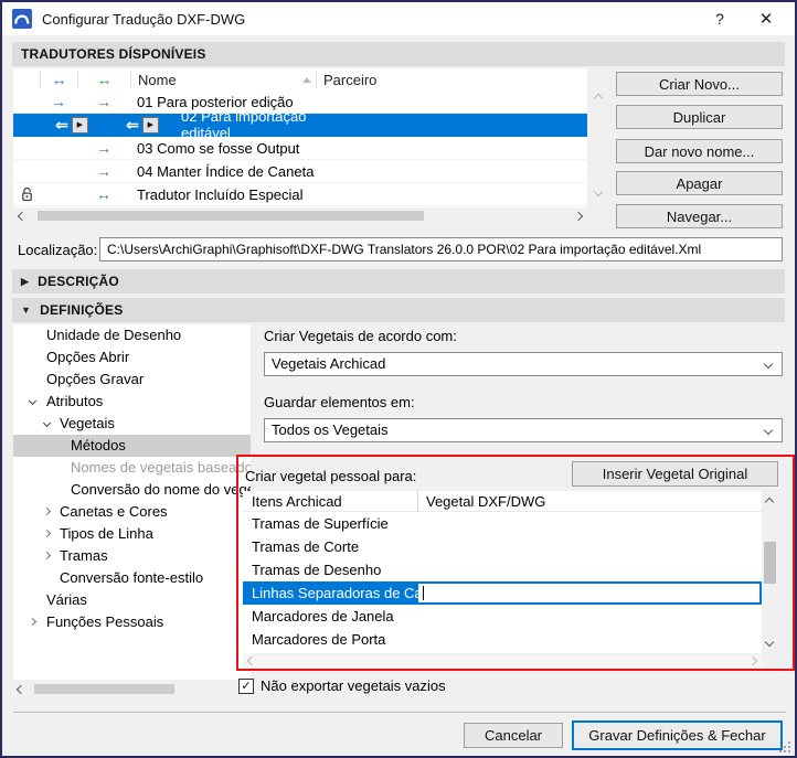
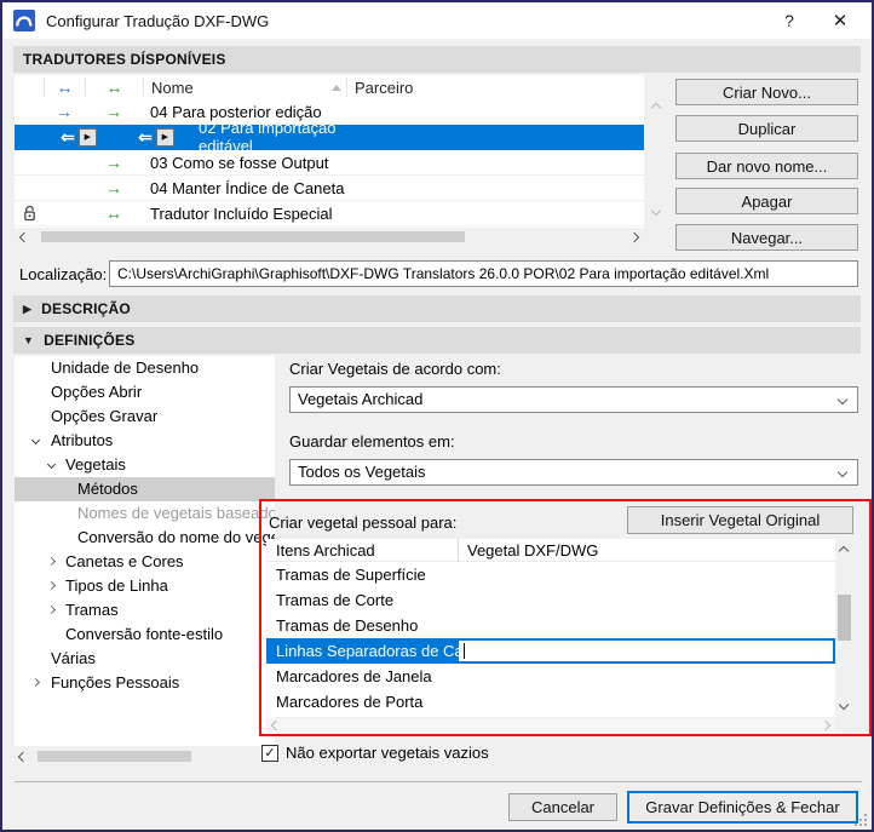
  Configurar Tradução DXF-DWG
  ?
  ✕
  TRADUTORES DÍSPONÍVEIS
  ↔
  ↔
  Nome
  Parceiro
  →
  →
- 01 Para posterior edição
+ 04 Para posterior edição
  ⇐
  ⇐
  02 Para importação editável
  →
  03 Como se fosse Output
  →
  04 Manter Índice de Caneta
  ↔
  Tradutor Incluído Especial
  Criar Novo...
  Duplicar
  Dar novo nome...
  Apagar
  Navegar...
  Localização:
  C:\Users\ArchiGraphi\Graphisoft\DXF-DWG Translators 26.0.0 POR\02 Para importação editável.Xml
  ▶
  DESCRIÇÃO
  ▼
  DEFINIÇÕES
  Unidade de Desenho
  Opções Abrir
  Opções Gravar
  Atributos
  Vegetais
  Métodos
  Nomes de vegetais baseado
  Conversão do nome do veg
  Canetas e Cores
  Tipos de Linha
  Tramas
  Conversão fonte-estilo
  Várias
  Funções Pessoais
  Criar Vegetais de acordo com:
  Vegetais Archicad
  Guardar elementos em:
  Todos os Vegetais
  Criar vegetal pessoal para:
  Inserir Vegetal Original
  Itens Archicad
  Vegetal DXF/DWG
  Tramas de Superfície
  Tramas de Corte
  Tramas de Desenho
  Linhas Separadoras de C
  Marcadores de Janela
  Marcadores de Porta
  ✓
  Não exportar vegetais vazios
  Cancelar
  Gravar Definições & Fechar
